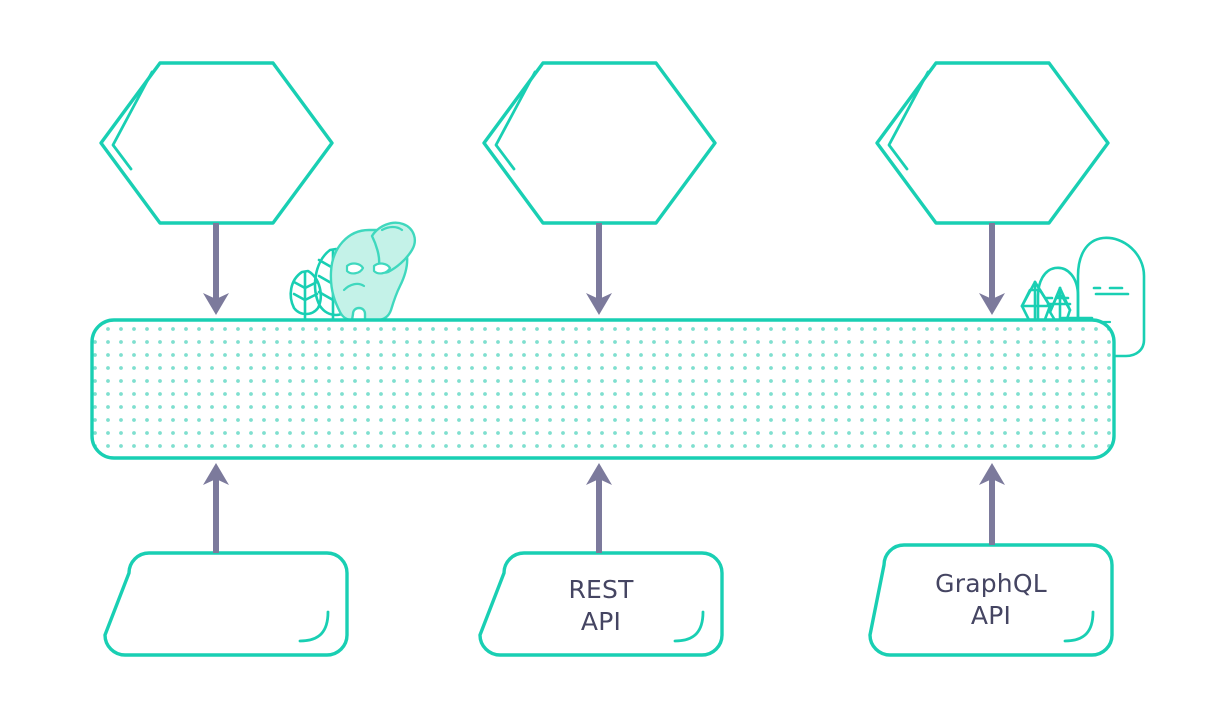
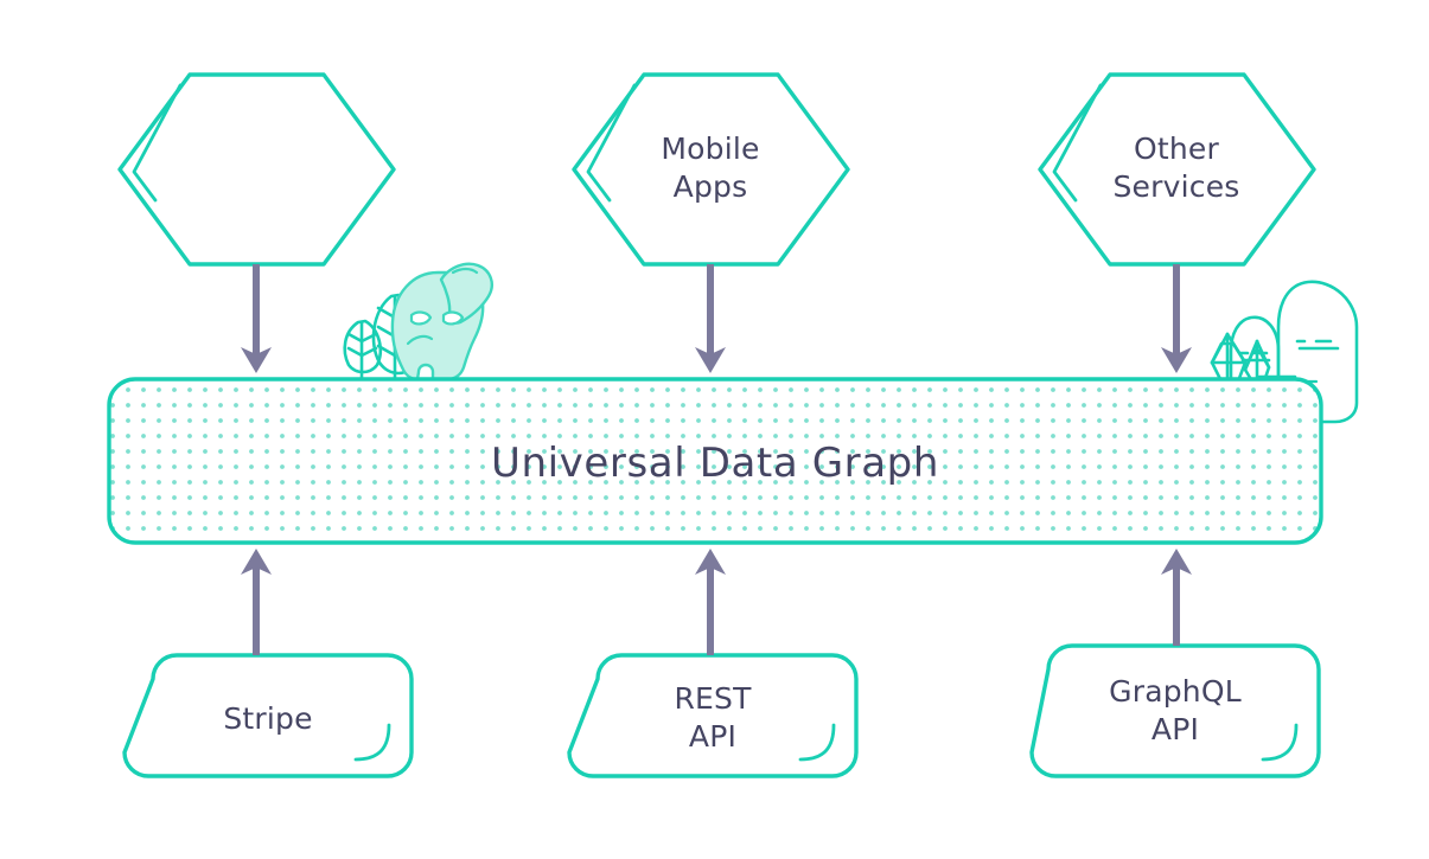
+ Mobile
+ Apps
+ Other
+ Services
+ Universal Data Graph
+ Stripe
  REST
  API
  GraphQL
  API
